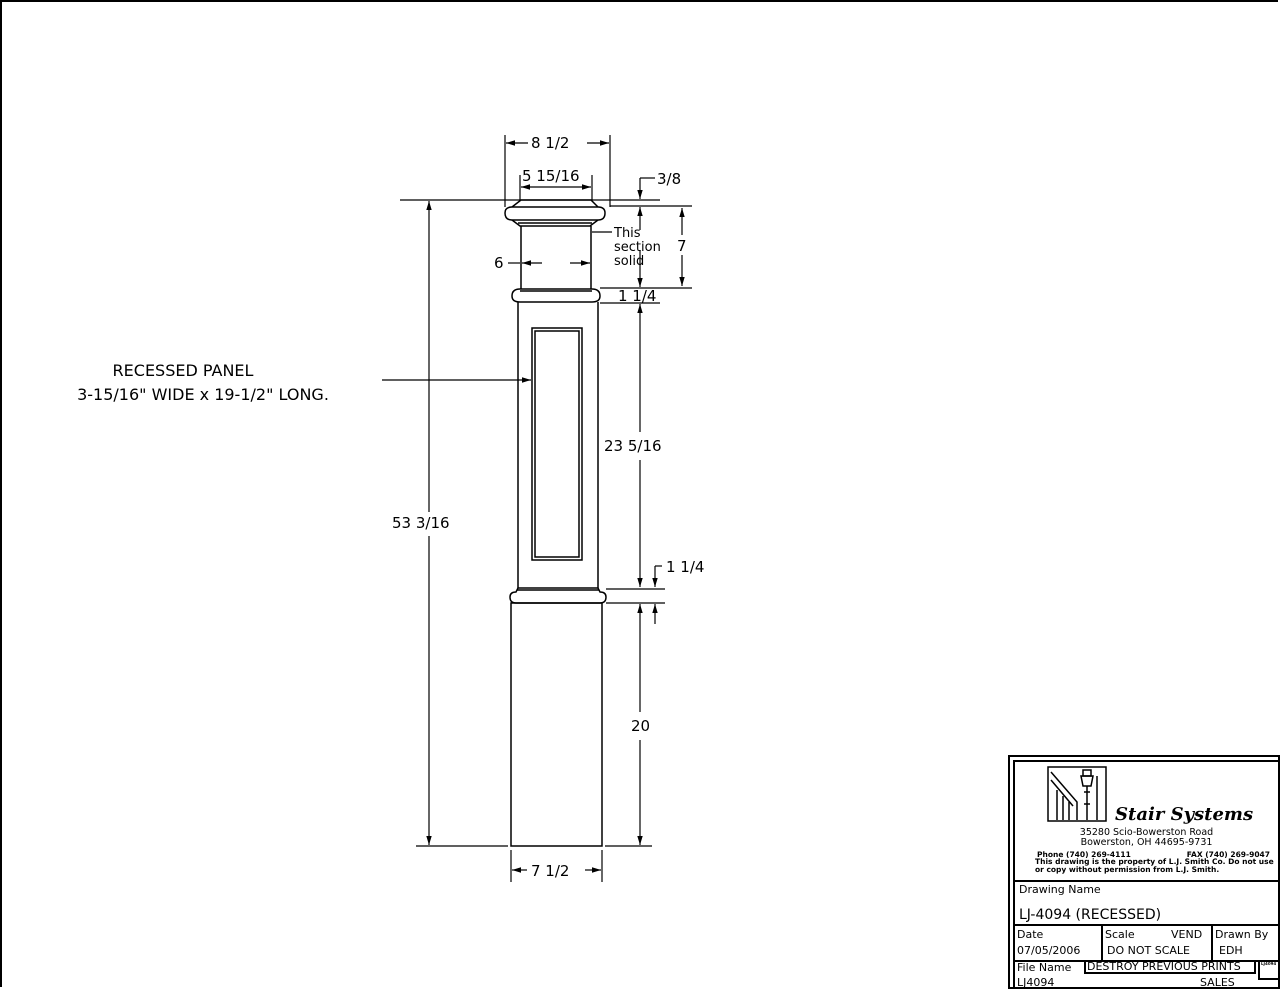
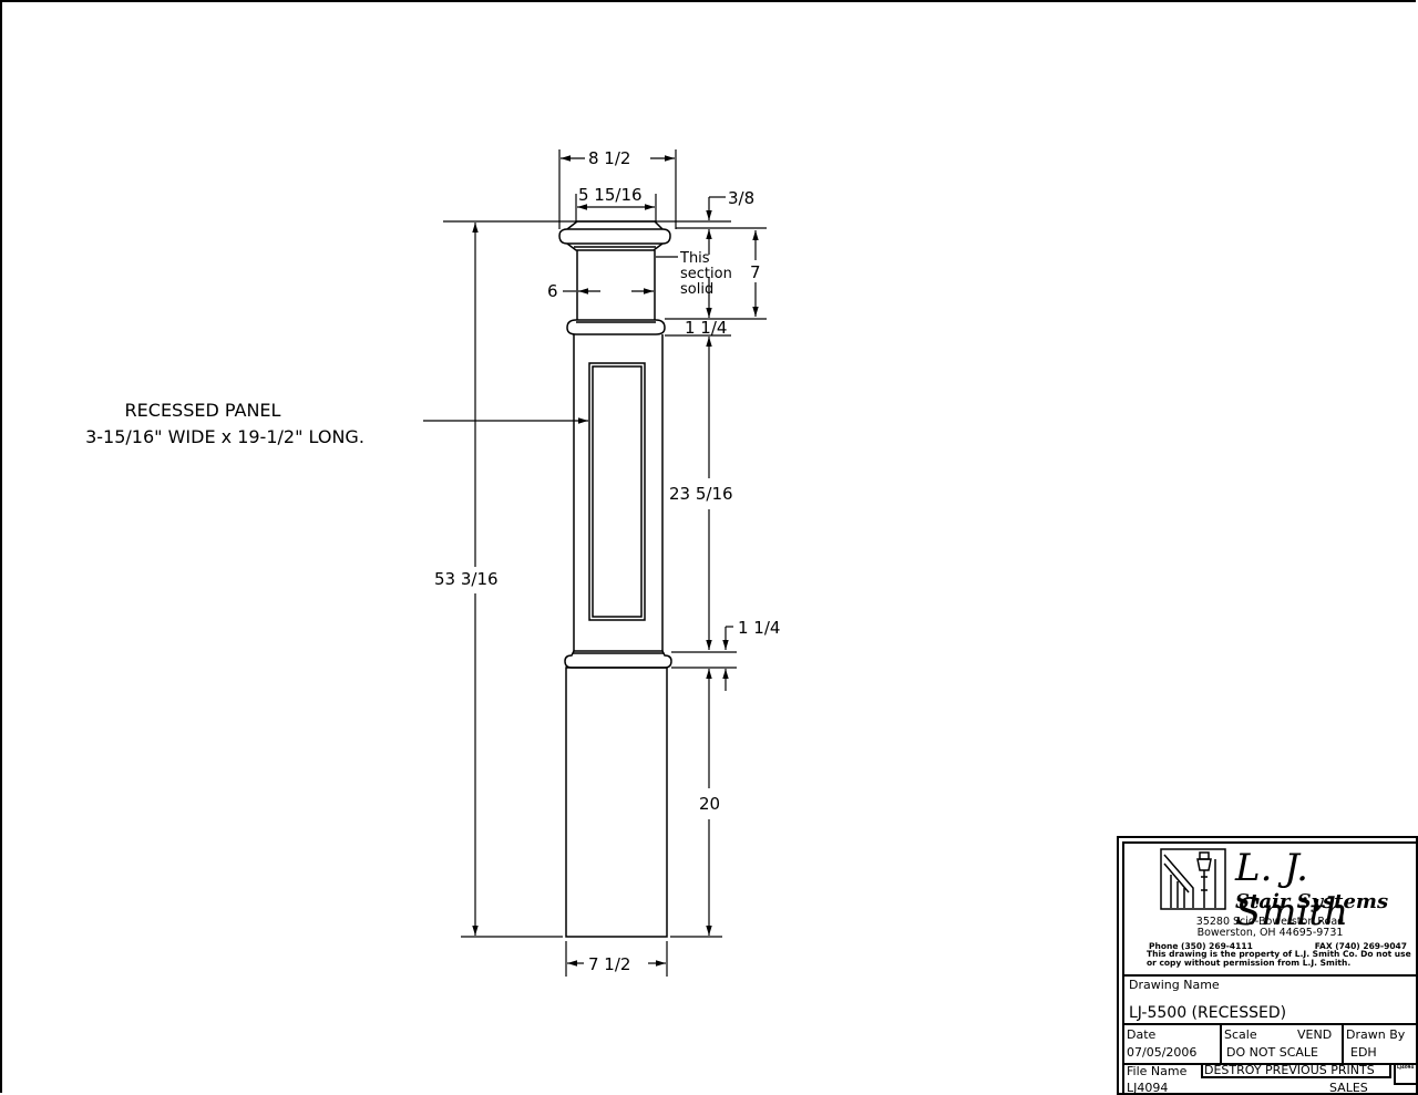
  8 1/2
  5 15/16
  3/8
  6
  This
  section
  solid
  7
  1 1/4
  23 5/16
  1 1/4
  20
  7 1/2
  53 3/16
  RECESSED PANEL
  3-15/16" WIDE x 19-1/2" LONG.
+ L. J. Smith
  Stair Systems
  35280 Scio-Bowerston Road
  Bowerston, OH 44695-9731
- Phone (740) 269-4111
+ Phone (350) 269-4111
  FAX (740) 269-9047
  This drawing is the property of L.J. Smith Co. Do not use or copy without permission from L.J. Smith.
  Drawing Name
- LJ-4094 (RECESSED)
+ LJ-5500 (RECESSED)
  Date
  07/05/2006
  Scale
  VEND
  DO NOT SCALE
  Drawn By
  EDH
  File Name
  DESTROY PREVIOUS PRINTS
  LJ4094
  SALES
